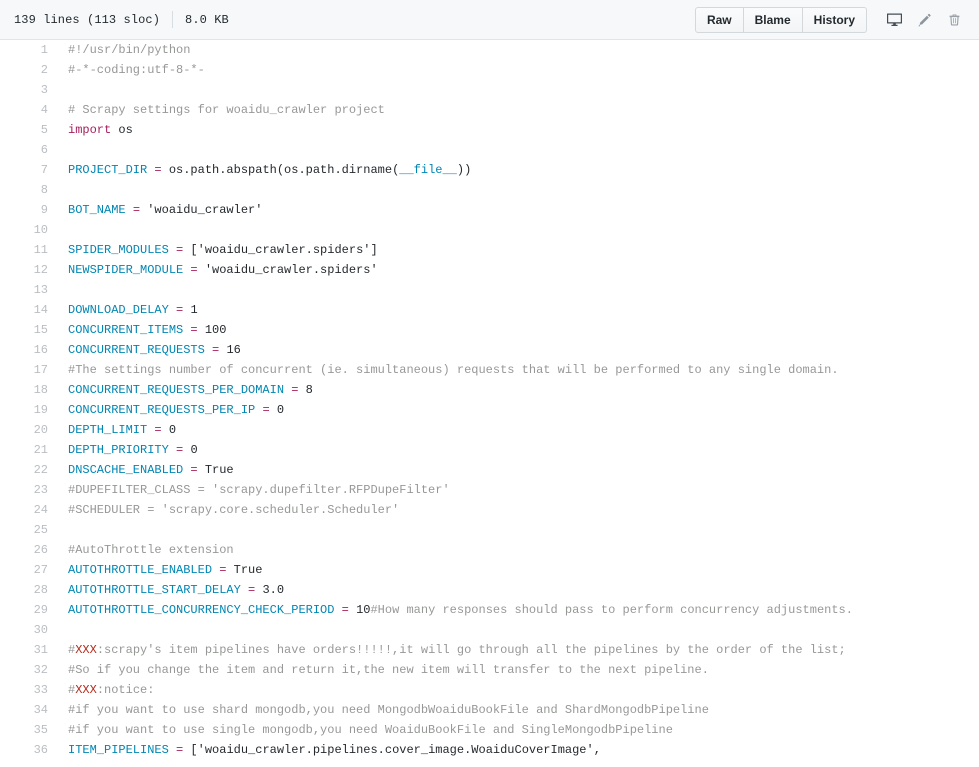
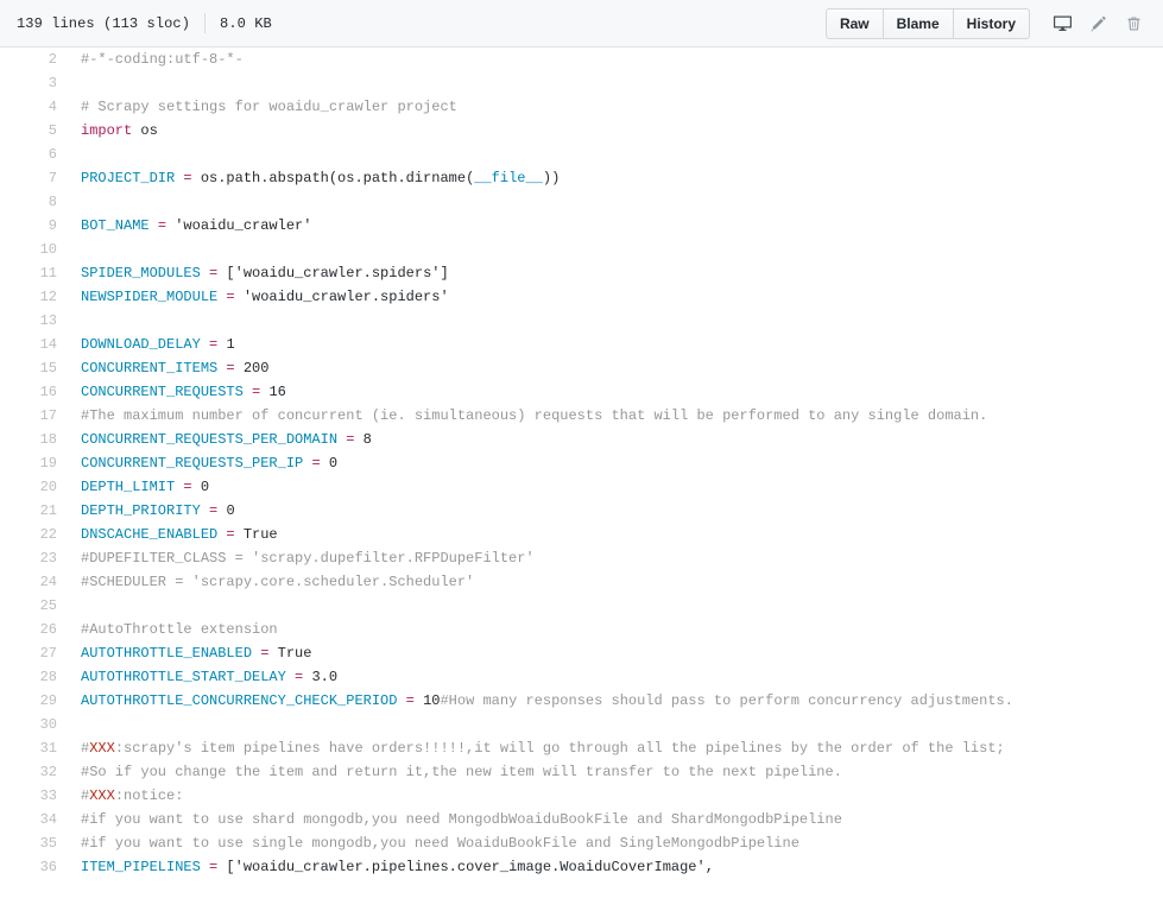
  139 lines (113 sloc)
  8.0 KB
  Raw
  Blame
  History
- 1	#!/usr/bin/python
  2	#-*-coding:utf-8-*-
  3
  4	# Scrapy settings for woaidu_crawler project
  5	import os
  6
  7	PROJECT_DIR = os.path.abspath(os.path.dirname(__file__))
  8
  9	BOT_NAME = 'woaidu_crawler'
  10
  11	SPIDER_MODULES = ['woaidu_crawler.spiders']
  12	NEWSPIDER_MODULE = 'woaidu_crawler.spiders'
  13
  14	DOWNLOAD_DELAY = 1
- 15	CONCURRENT_ITEMS = 100
+ 15	CONCURRENT_ITEMS = 200
  16	CONCURRENT_REQUESTS = 16
- 17	#The settings number of concurrent (ie. simultaneous) requests that will be performed to any single domain.
+ 17	#The maximum number of concurrent (ie. simultaneous) requests that will be performed to any single domain.
  18	CONCURRENT_REQUESTS_PER_DOMAIN = 8
  19	CONCURRENT_REQUESTS_PER_IP = 0
  20	DEPTH_LIMIT = 0
  21	DEPTH_PRIORITY = 0
  22	DNSCACHE_ENABLED = True
  23	#DUPEFILTER_CLASS = 'scrapy.dupefilter.RFPDupeFilter'
  24	#SCHEDULER = 'scrapy.core.scheduler.Scheduler'
  25
  26	#AutoThrottle extension
  27	AUTOTHROTTLE_ENABLED = True
  28	AUTOTHROTTLE_START_DELAY = 3.0
  29	AUTOTHROTTLE_CONCURRENCY_CHECK_PERIOD = 10#How many responses should pass to perform concurrency adjustments.
  30
  31	#XXX:scrapy's item pipelines have orders!!!!!,it will go through all the pipelines by the order of the list;
  32	#So if you change the item and return it,the new item will transfer to the next pipeline.
  33	#XXX:notice:
  34	#if you want to use shard mongodb,you need MongodbWoaiduBookFile and ShardMongodbPipeline
  35	#if you want to use single mongodb,you need WoaiduBookFile and SingleMongodbPipeline
  36	ITEM_PIPELINES = ['woaidu_crawler.pipelines.cover_image.WoaiduCoverImage',
